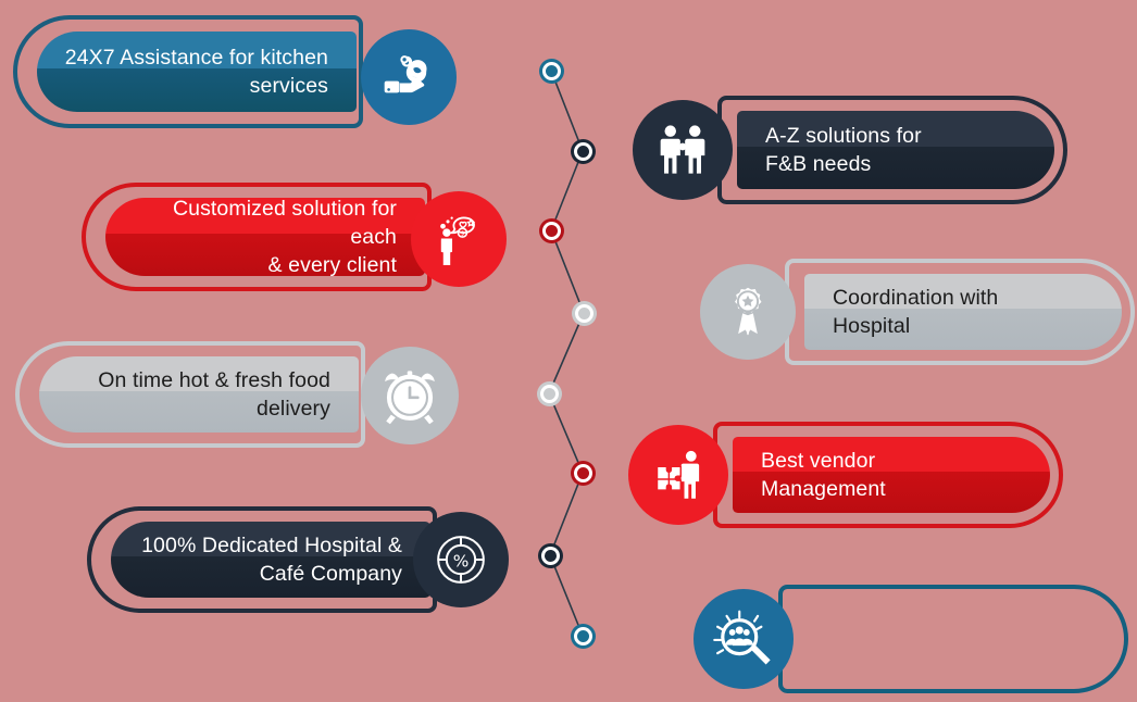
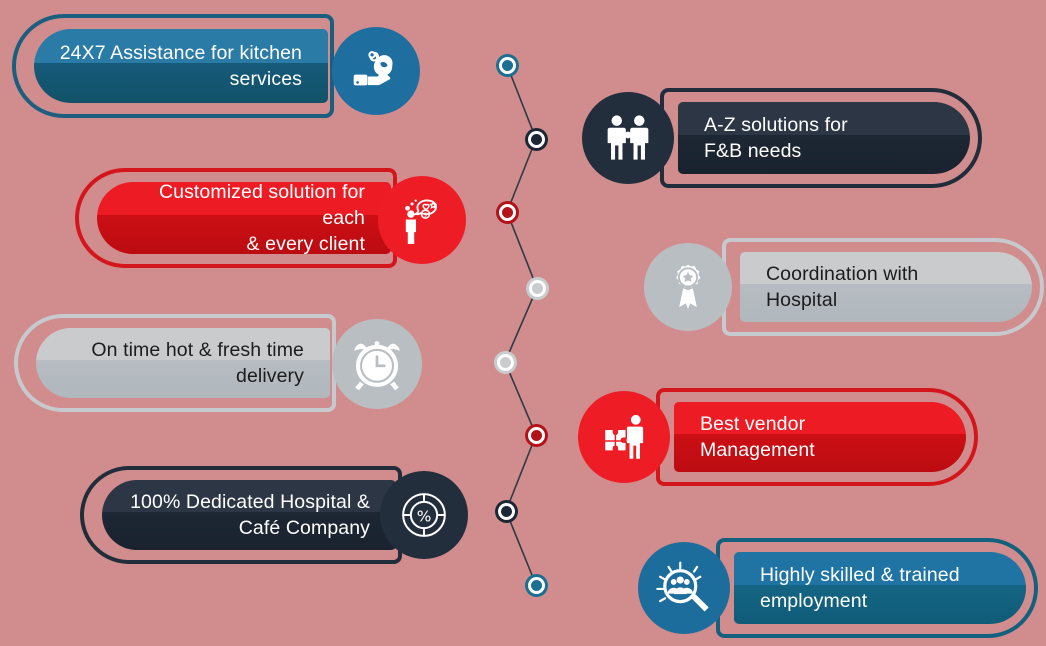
  24X7 Assistance for kitchen
  services
  Customized solution for each
  & every client
- On time hot & fresh food
+ On time hot & fresh time
  delivery
  100% Dedicated Hospital &
  Café Company
  %
  A-Z solutions for
  F&B needs
  Coordination with
  Hospital
  Best vendor
  Management
+ Highly skilled & trained
+ employment
